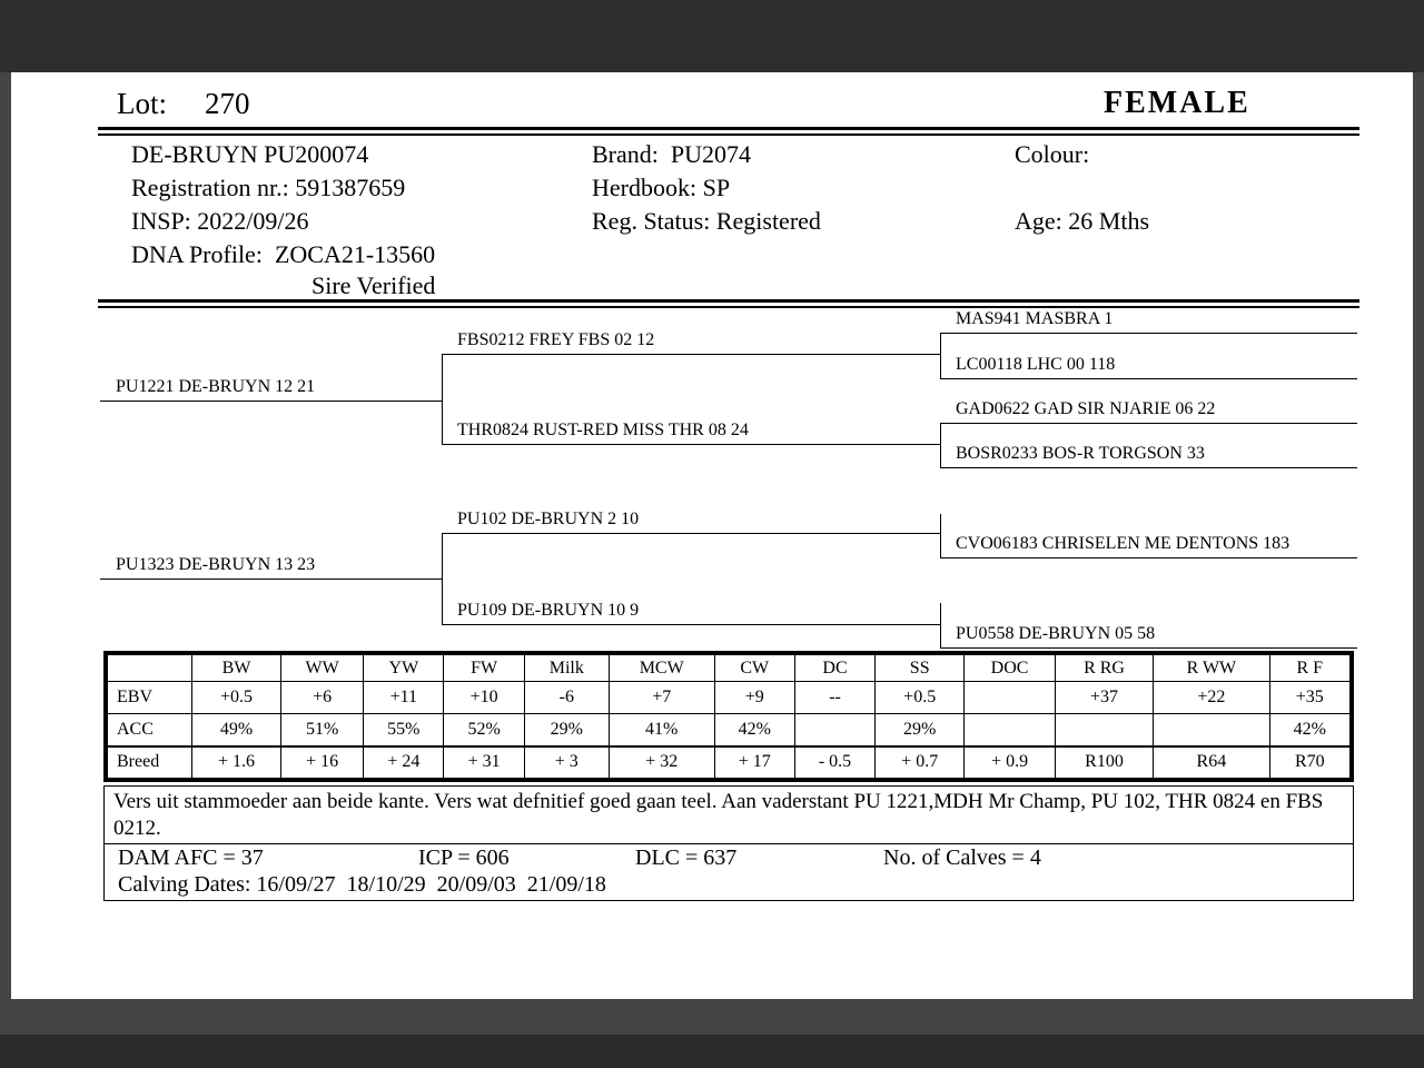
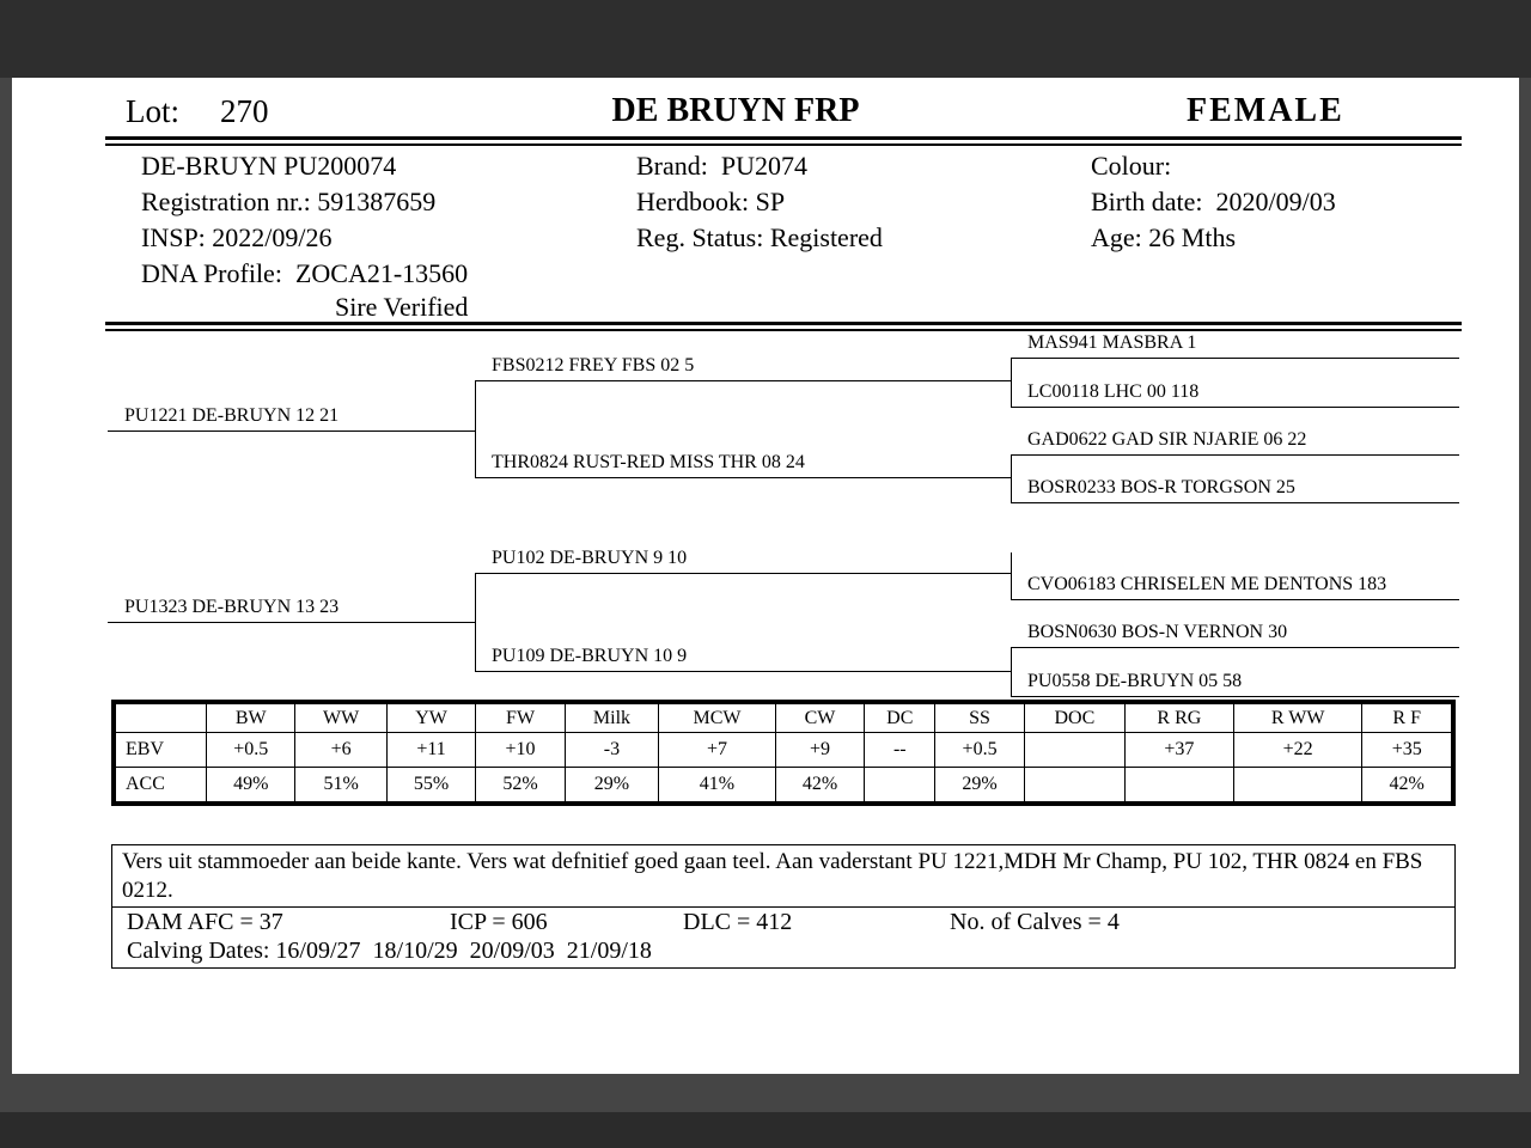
  Lot: 270
+ DE BRUYN FRP
  FEMALE
  DE-BRUYN PU200074
  Registration nr.: 591387659
  INSP: 2022/09/26
  DNA Profile: ZOCA21-13560
  Sire Verified
  Brand: PU2074
  Herdbook: SP
  Reg. Status: Registered
  Colour:
+ Birth date: 2020/09/03
  Age: 26 Mths
  PU1221 DE-BRUYN 12 21
  PU1323 DE-BRUYN 13 23
- FBS0212 FREY FBS 02 12
+ FBS0212 FREY FBS 02 5
  THR0824 RUST-RED MISS THR 08 24
- PU102 DE-BRUYN 2 10
+ PU102 DE-BRUYN 9 10
  PU109 DE-BRUYN 10 9
  MAS941 MASBRA 1
  LC00118 LHC 00 118
  GAD0622 GAD SIR NJARIE 06 22
- BOSR0233 BOS-R TORGSON 33
+ BOSR0233 BOS-R TORGSON 25
  CVO06183 CHRISELEN ME DENTONS 183
+ BOSN0630 BOS-N VERNON 30
  PU0558 DE-BRUYN 05 58
  	BW	WW	YW	FW	Milk	MCW	CW	DC	SS	DOC	R RG	R WW	R F
- EBV	+0.5	+6	+11	+10	-6	+7	+9	--	+0.5		+37	+22	+35
+ EBV	+0.5	+6	+11	+10	-3	+7	+9	--	+0.5		+37	+22	+35
  ACC	49%	51%	55%	52%	29%	41%	42%		29%				42%
- Breed	+ 1.6	+ 16	+ 24	+ 31	+ 3	+ 32	+ 17	- 0.5	+ 0.7	+ 0.9	R100	R64	R70
  Vers uit stammoeder aan beide kante. Vers wat defnitief goed gaan teel. Aan vaderstant PU 1221,MDH Mr Champ, PU 102, THR 0824 en FBS 0212.
  DAM AFC = 37
  ICP = 606
- DLC = 637
+ DLC = 412
  No. of Calves = 4
  Calving Dates: 16/09/27 18/10/29 20/09/03 21/09/18
